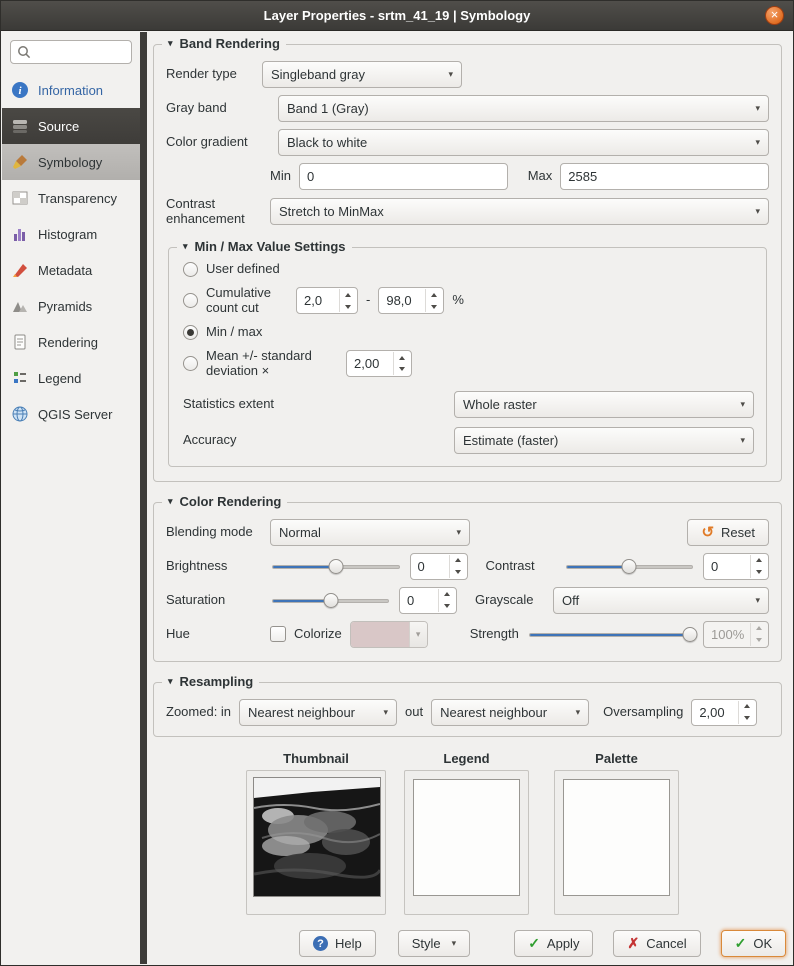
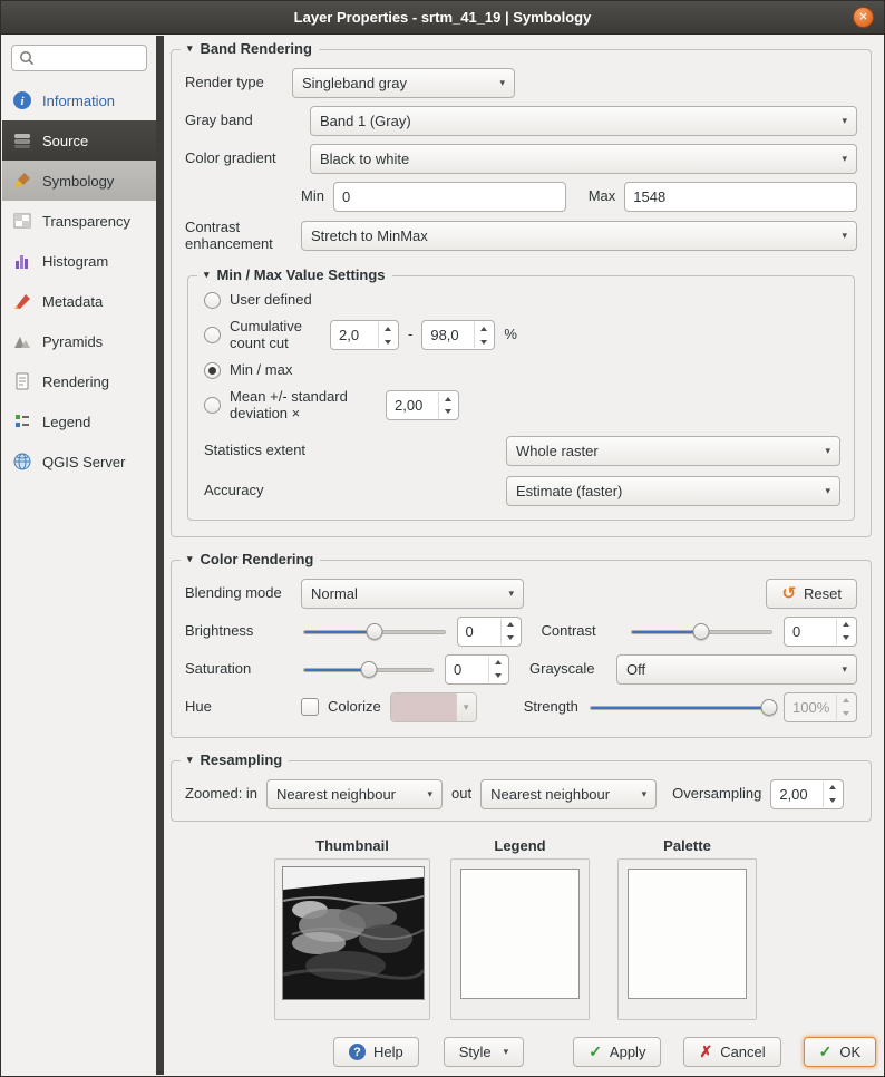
  Layer Properties - srtm_41_19 | Symbology
  ×
  i
  Information
  Source
  Symbology
  Transparency
  Histogram
  Metadata
  Pyramids
  Rendering
  Legend
  QGIS Server
  ▾
  Band Rendering
  Render type
  Singleband gray
  ▾
  Gray band
  Band 1 (Gray)
  ▾
  Color gradient
  Black to white
  ▾
  Min
  0
  Max
- 2585
+ 1548
  Contrast enhancement
  Stretch to MinMax
  ▾
  ▾
  Min / Max Value Settings
  User defined
  Cumulative count cut
  2,0
  -
  98,0
  %
  Min / max
  Mean +/- standard deviation ×
  2,00
  Statistics extent
  Whole raster
  ▾
  Accuracy
  Estimate (faster)
  ▾
  ▾
  Color Rendering
  Blending mode
  Normal
  ▾
  ↺
  Reset
  Brightness
  0
  Contrast
  0
  Saturation
  0
  Grayscale
  Off
  ▾
  Hue
  Colorize
  ▾
  Strength
  100%
  ▾
  Resampling
  Zoomed: in
  Nearest neighbour
  ▾
  out
  Nearest neighbour
  ▾
  Oversampling
  2,00
  Thumbnail
  Legend
  Palette
  ?
  Help
  Style
  ▾
  ✓
  Apply
  ✗
  Cancel
  ✓
  OK
